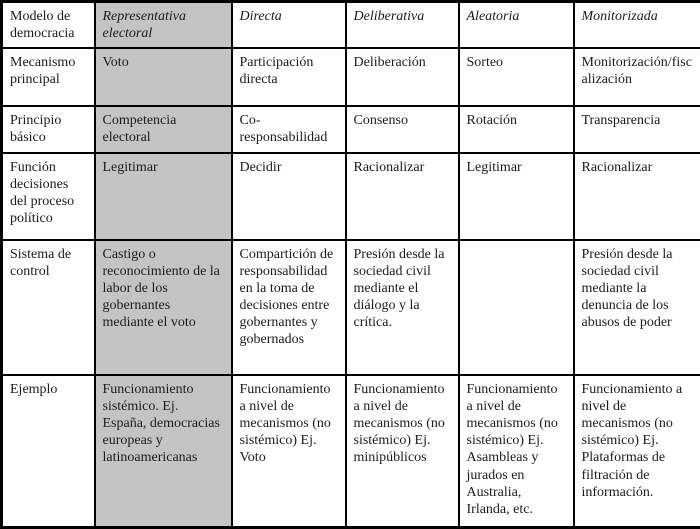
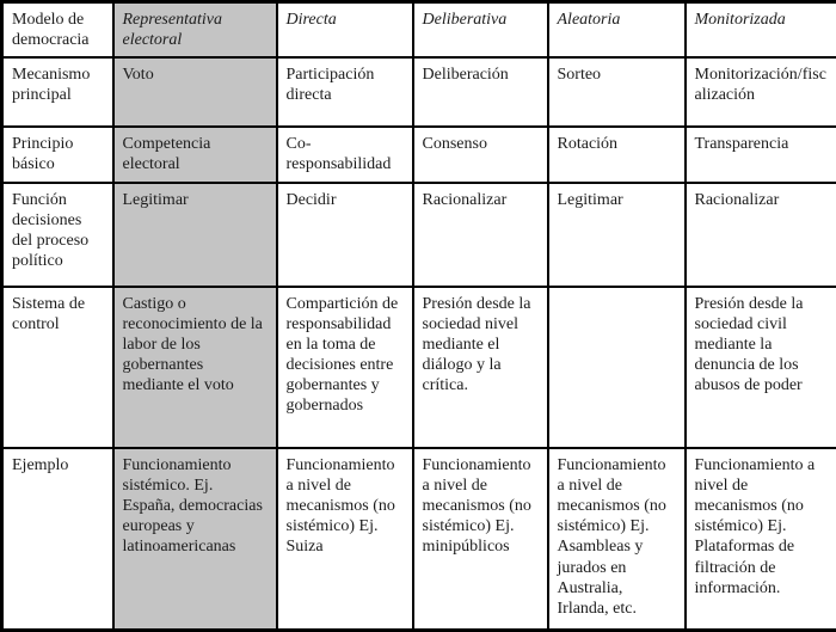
  Modelo de democracia	Representativa electoral	Directa	Deliberativa	Aleatoria	Monitorizada
  Mecanismo principal	Voto	Participación directa	Deliberación	Sorteo	Monitorización/fiscalización
  Principio básico	Competencia electoral	Co-responsabilidad	Consenso	Rotación	Transparencia
  Función decisiones del proceso político	Legitimar	Decidir	Racionalizar	Legitimar	Racionalizar
- Sistema de control	Castigo o reconocimiento de la labor de los gobernantes mediante el voto	Compartición de responsabilidad en la toma de decisiones entre gobernantes y gobernados	Presión desde la sociedad civil mediante el diálogo y la crítica.		Presión desde la sociedad civil mediante la denuncia de los abusos de poder
+ Sistema de control	Castigo o reconocimiento de la labor de los gobernantes mediante el voto	Compartición de responsabilidad en la toma de decisiones entre gobernantes y gobernados	Presión desde la sociedad nivel mediante el diálogo y la crítica.		Presión desde la sociedad civil mediante la denuncia de los abusos de poder
- Ejemplo	Funcionamiento sistémico. Ej. España, democracias europeas y latinoamericanas	Funcionamiento a nivel de mecanismos (no sistémico) Ej. Voto	Funcionamiento a nivel de mecanismos (no sistémico) Ej. minipúblicos	Funcionamiento a nivel de mecanismos (no sistémico) Ej. Asambleas y jurados en Australia, Irlanda, etc.	Funcionamiento a nivel de mecanismos (no sistémico) Ej. Plataformas de filtración de información.
+ Ejemplo	Funcionamiento sistémico. Ej. España, democracias europeas y latinoamericanas	Funcionamiento a nivel de mecanismos (no sistémico) Ej. Suiza	Funcionamiento a nivel de mecanismos (no sistémico) Ej. minipúblicos	Funcionamiento a nivel de mecanismos (no sistémico) Ej. Asambleas y jurados en Australia, Irlanda, etc.	Funcionamiento a nivel de mecanismos (no sistémico) Ej. Plataformas de filtración de información.
